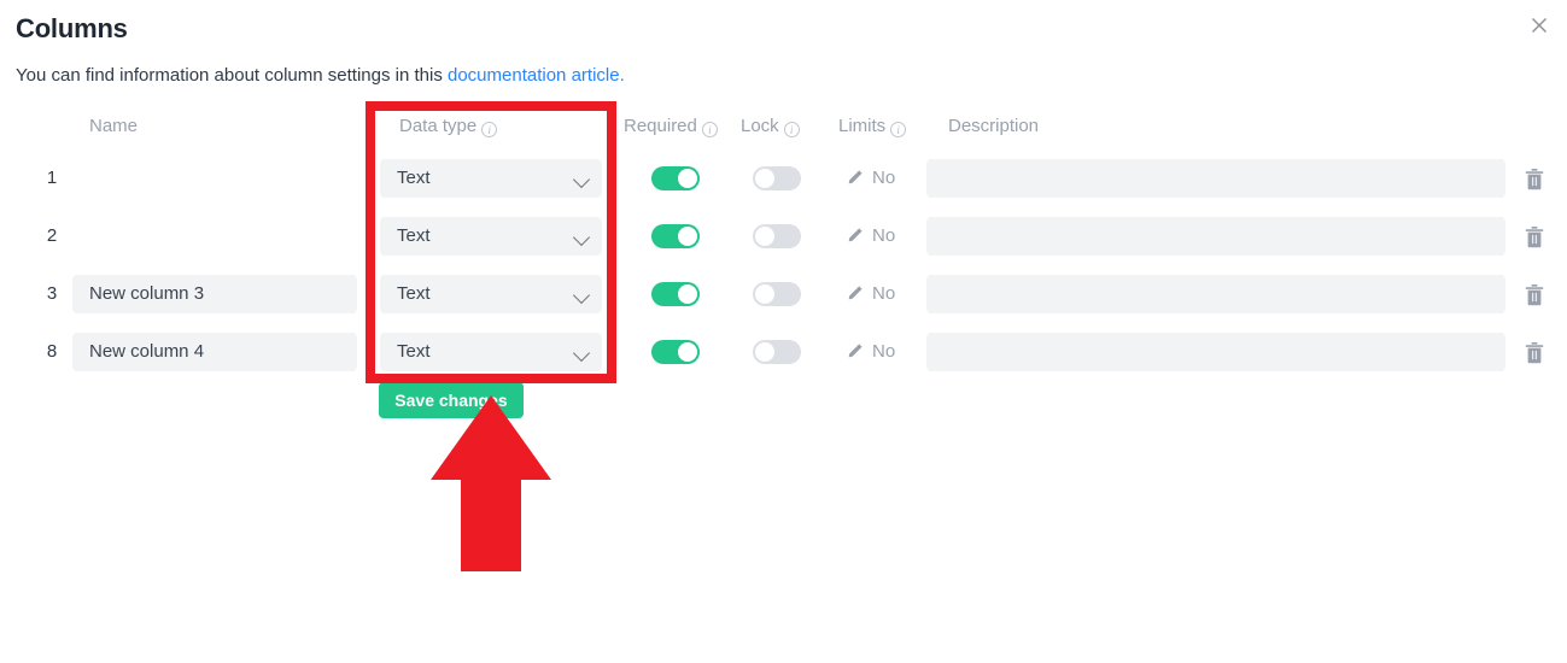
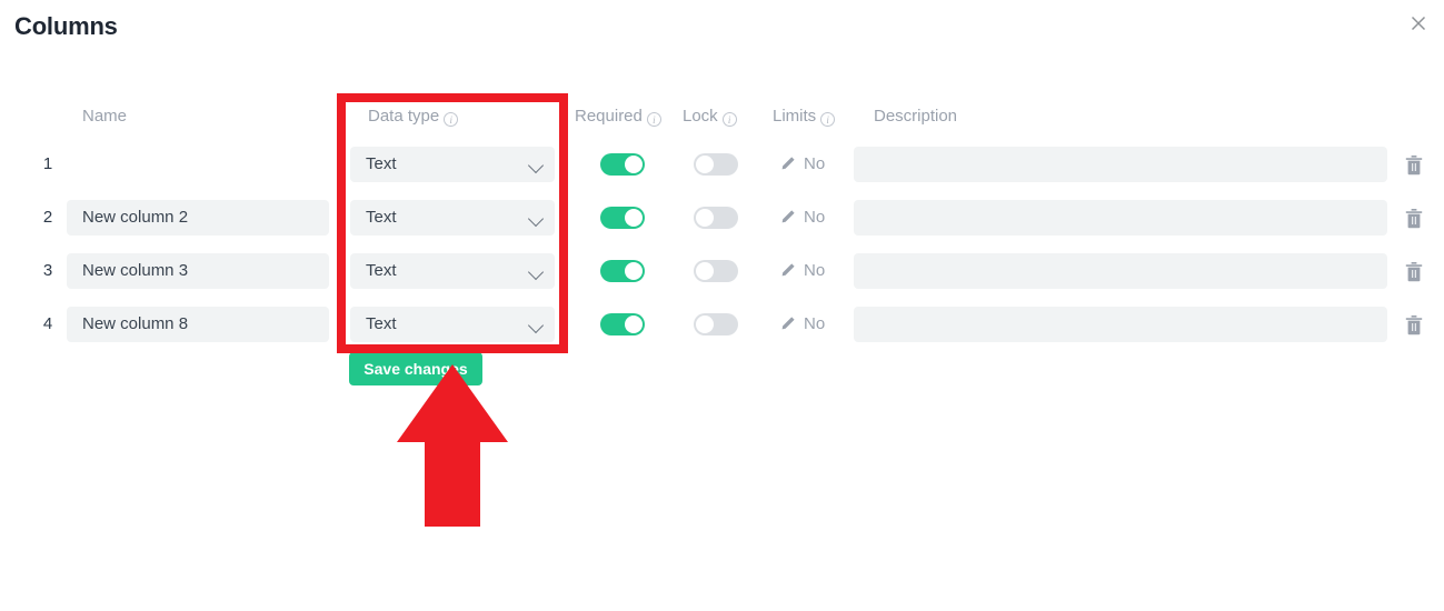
  Columns
- You can find information about column settings in this documentation article.
  Name
  Data type i
  Required i
  Lock i
  Limits i
  Description
  1
  Text
  No
  2
+ New column 2
  Text
  No
  3
  New column 3
  Text
  No
- 8
+ 4
- New column 4
+ New column 8
  Text
  No
  Save changs
